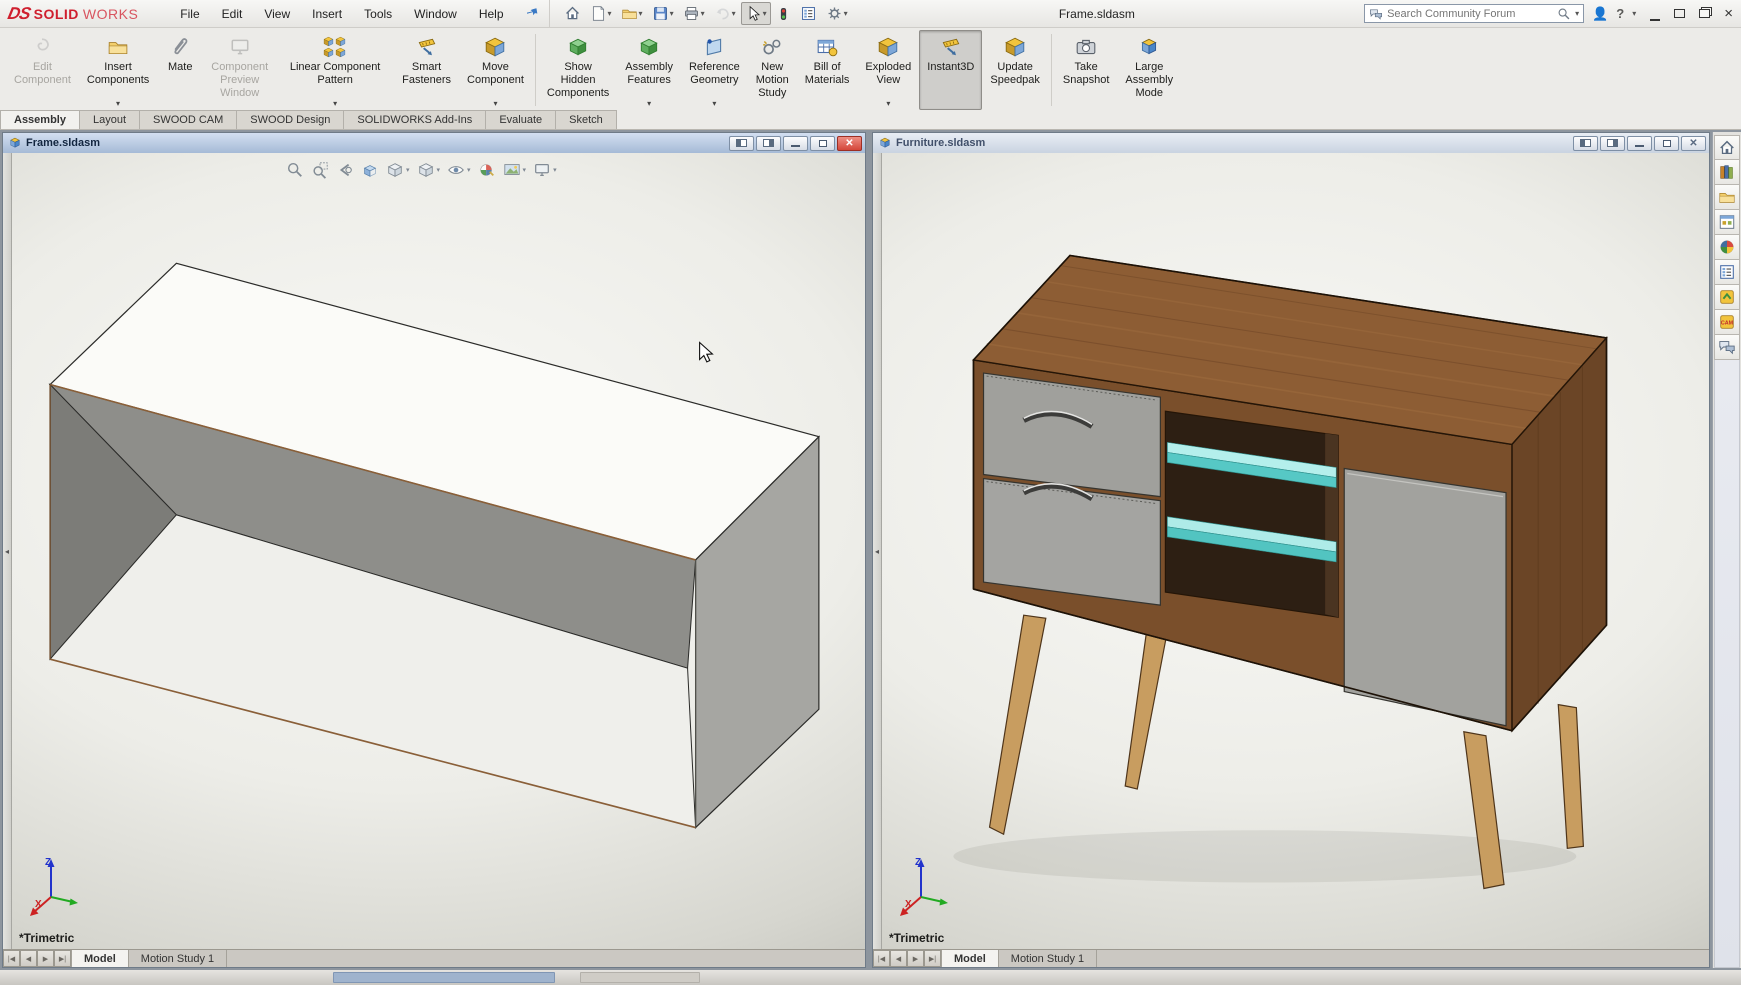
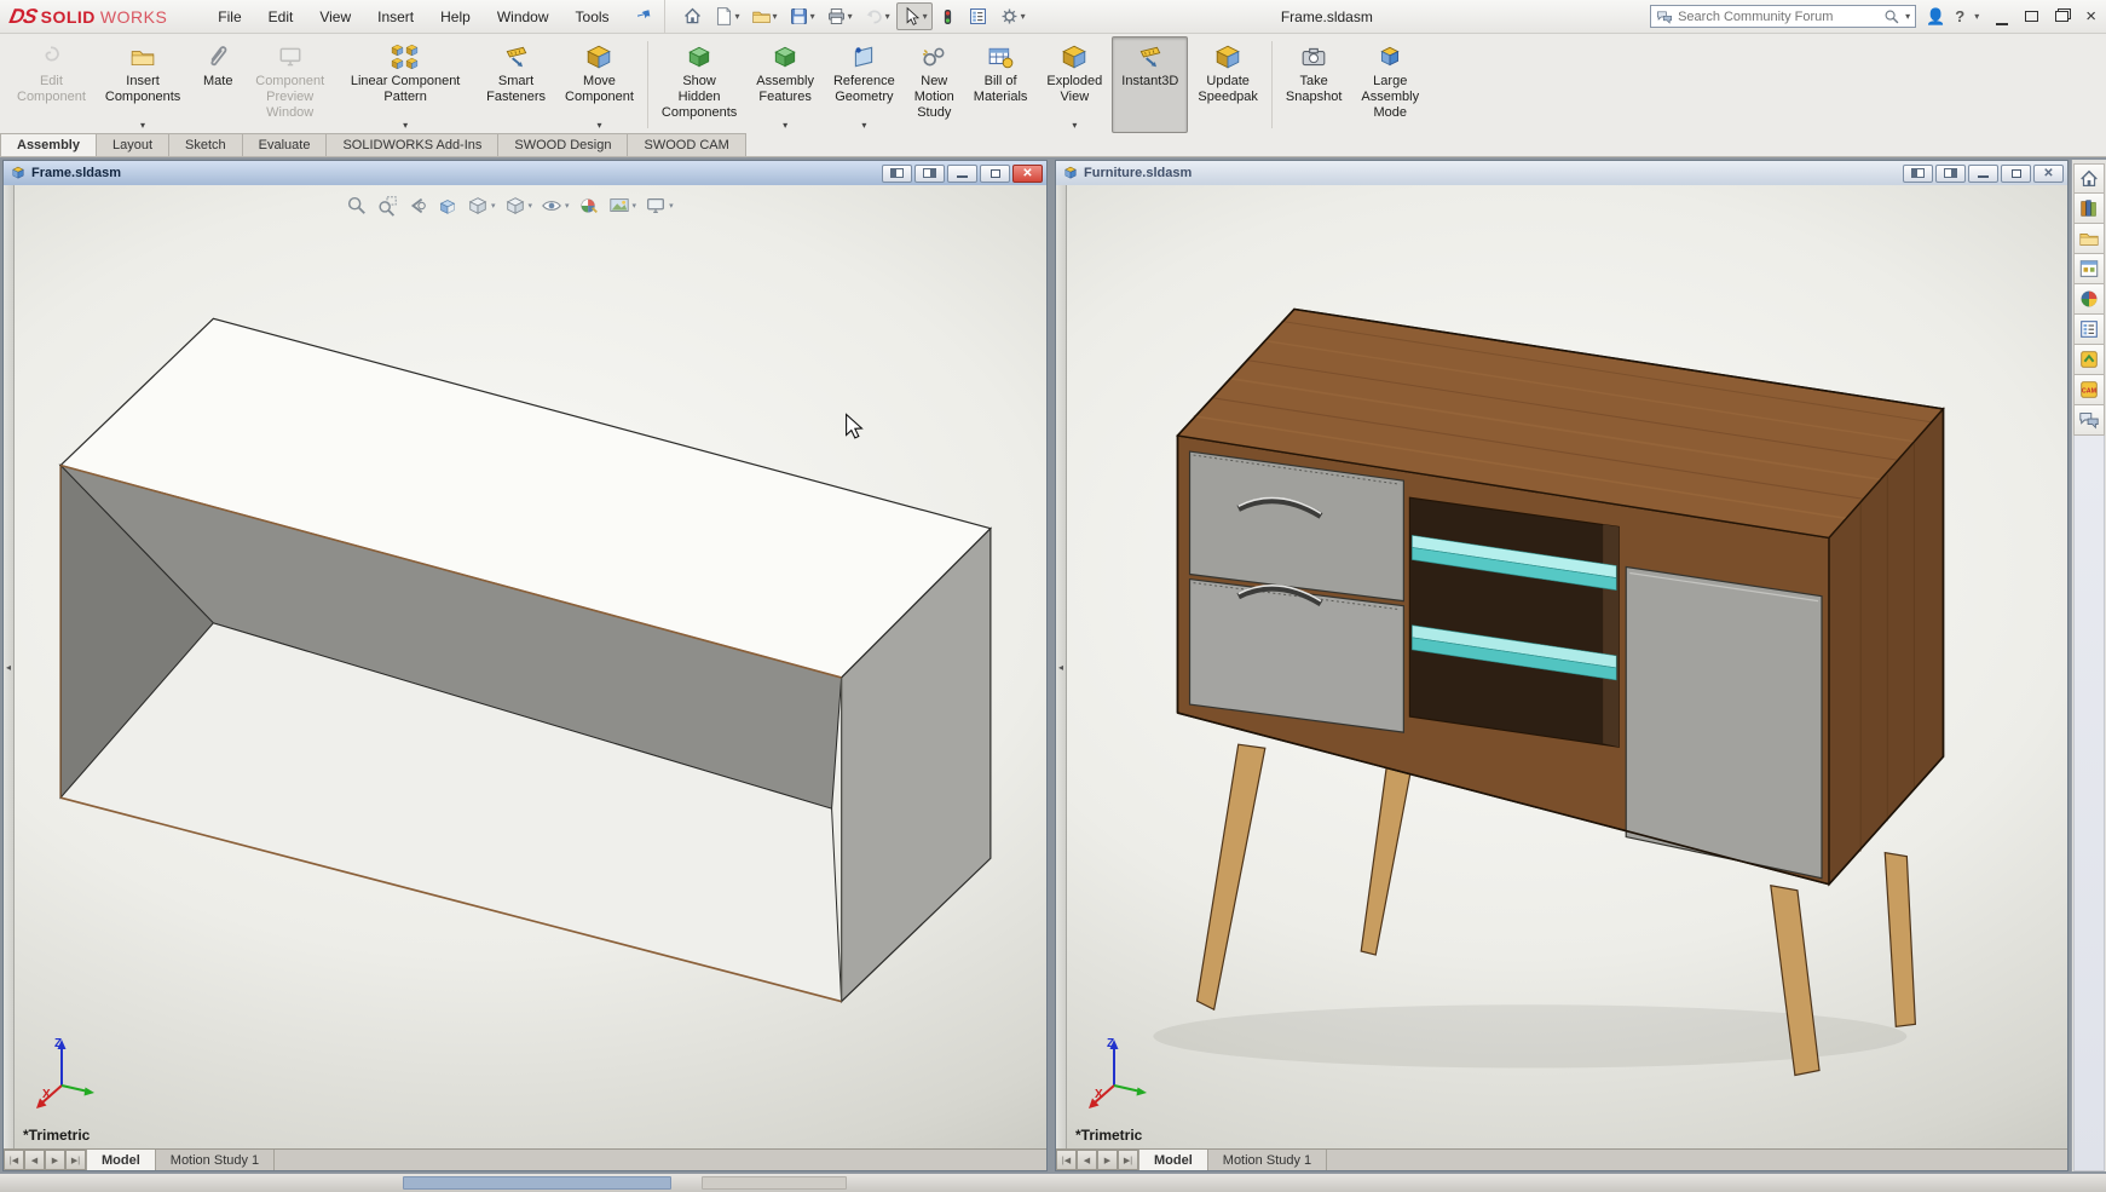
  SOLID
  WORKS
  File
  Edit
  View
  Insert
- Tools
+ Help
  Window
- Help
+ Tools
  ▾
  ▾
  ▾
  ▾
  ▾
  ▾
  ▾
  Frame.sldasm
  Search Community Forum
  ▾
  👤
  ?
  ▾
  ×
  Edit
  Component
  Insert
  Components
  ▾
  Mate
  Component
  Preview
  Window
  Linear Component
  Pattern
  ▾
  Smart
  Fasteners
  Move
  Component
  ▾
  Show
  Hidden
  Components
  Assembly
  Features
  ▾
  Reference
  Geometry
  ▾
  New
  Motion
  Study
  Bill of
  Materials
  Exploded
  View
  ▾
  Instant3D
  Update
  Speedpak
  Take
  Snapshot
  Large
  Assembly
  Mode
  Assembly
  Layout
- SWOOD CAM
+ Sketch
- SWOOD Design
+ Evaluate
  SOLIDWORKS Add-Ins
- Evaluate
+ SWOOD Design
- Sketch
+ SWOOD CAM
  Frame.sldasm
  ✕
  ◂
  Z
  X
  *Trimetric
  Model
  Motion Study 1
  Furniture.sldasm
  ✕
  ◂
  Z
  X
  *Trimetric
  Model
  Motion Study 1
